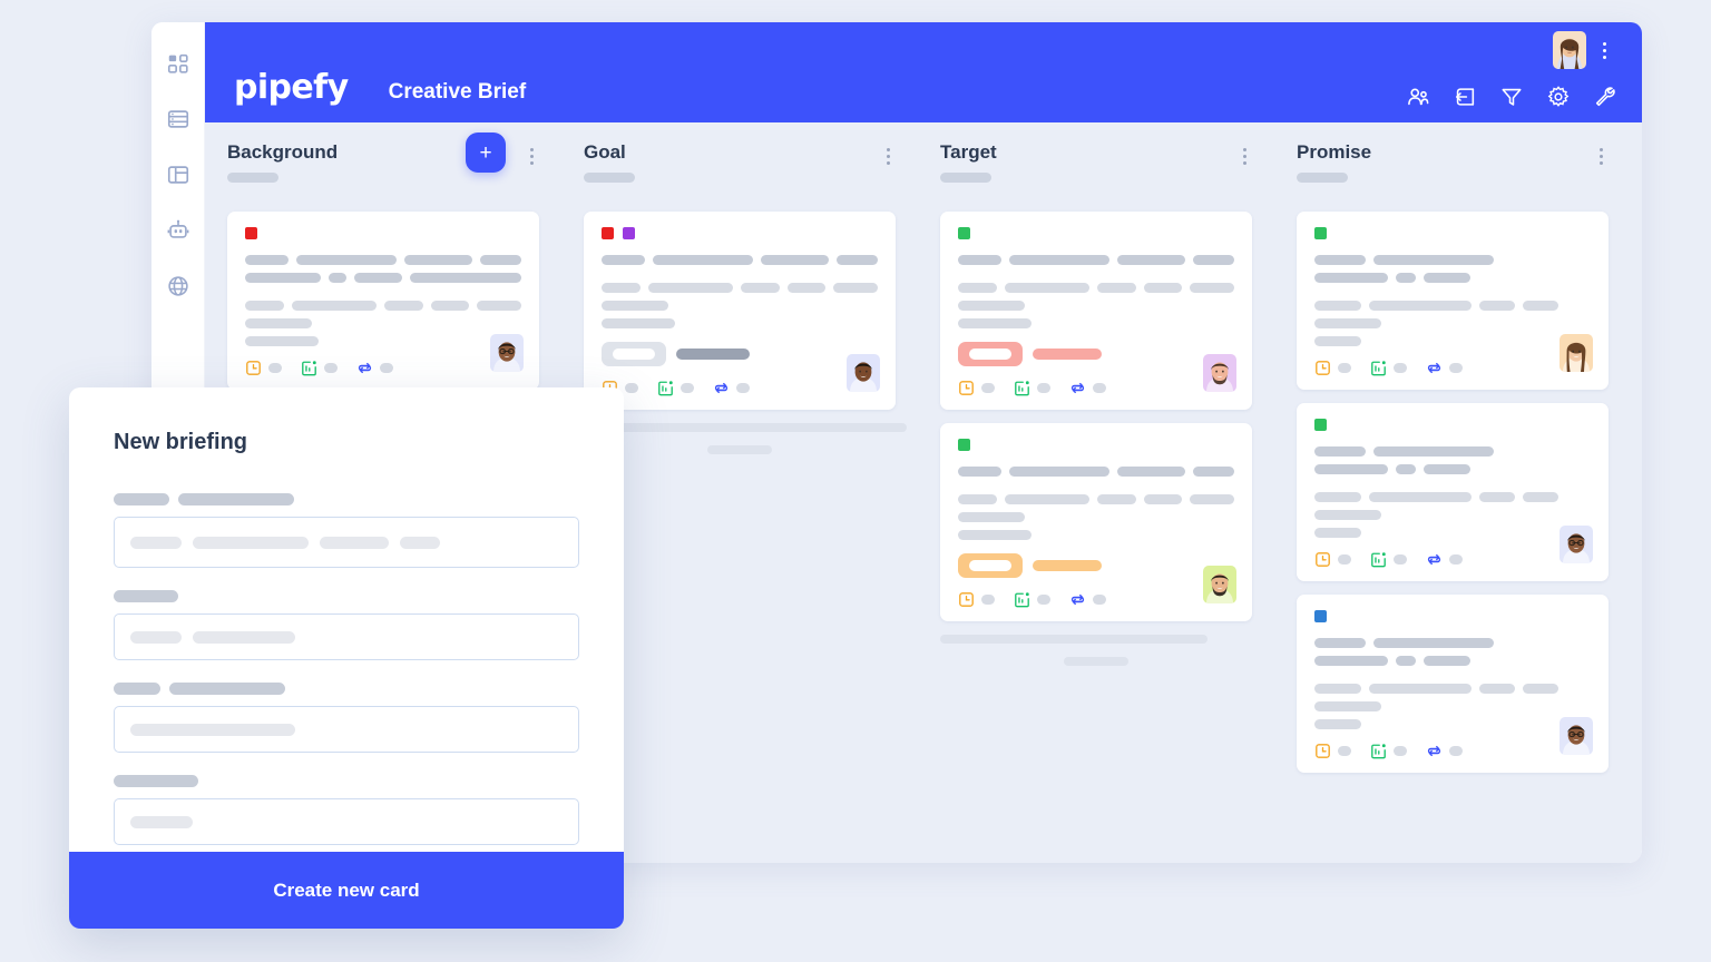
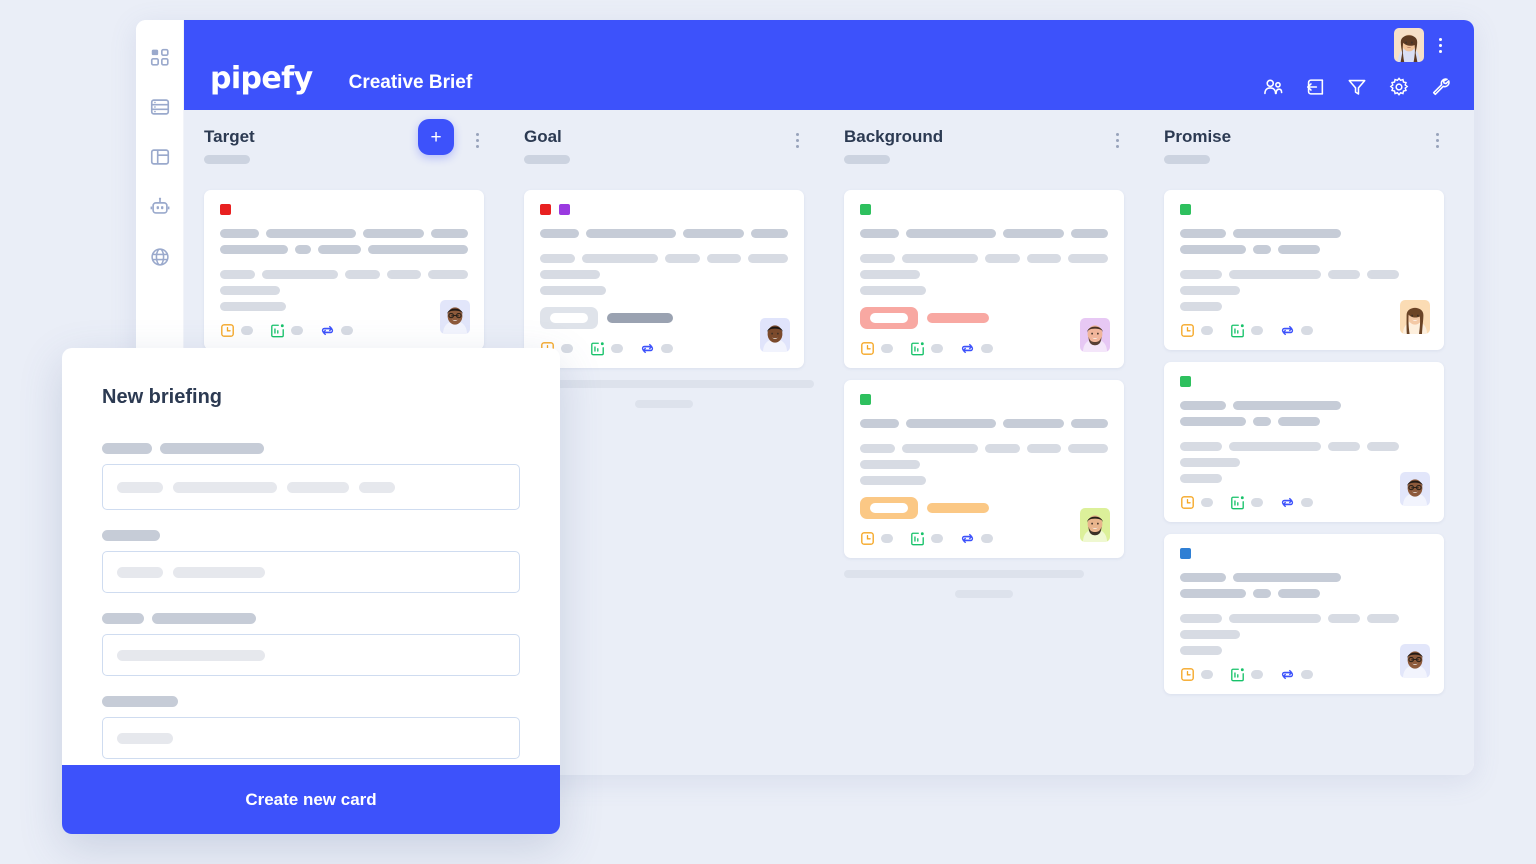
  pipefy
  Creative Brief
- Background
+ Target
  +
  Goal
- Target
+ Background
  Promise
  New briefing
  Create new card
